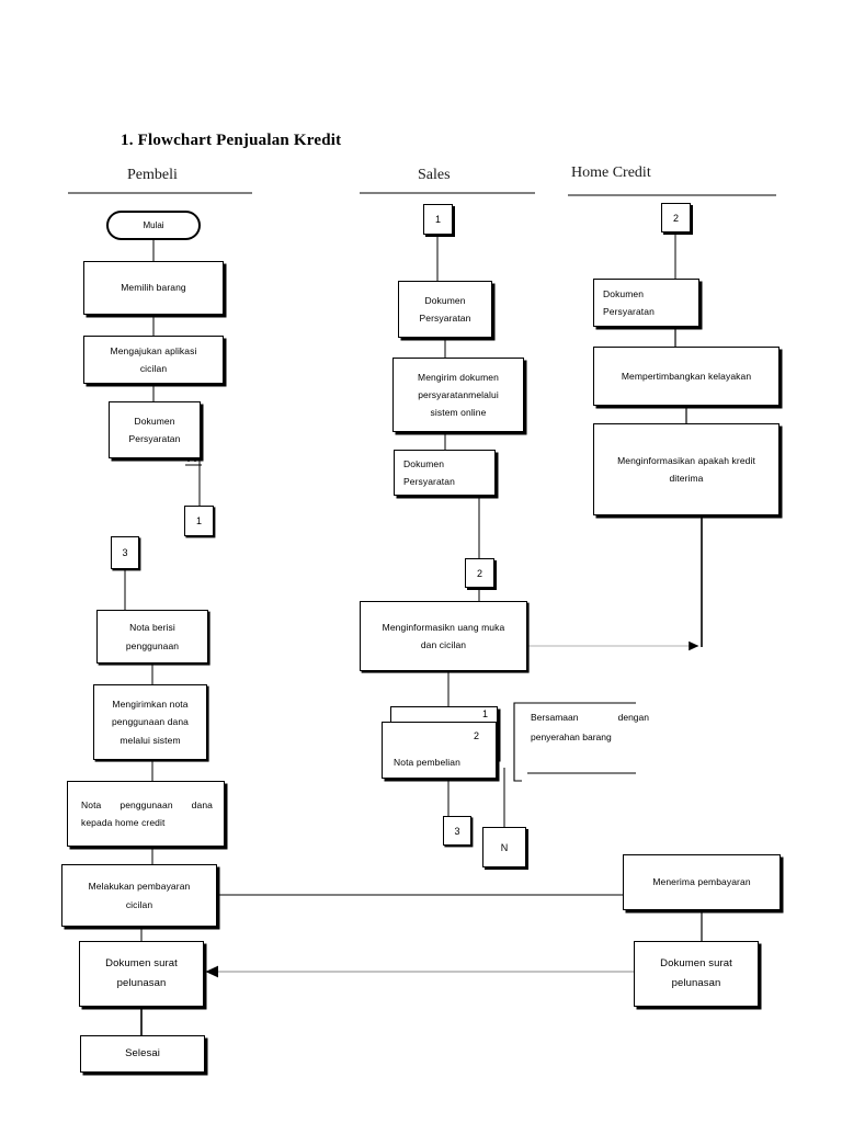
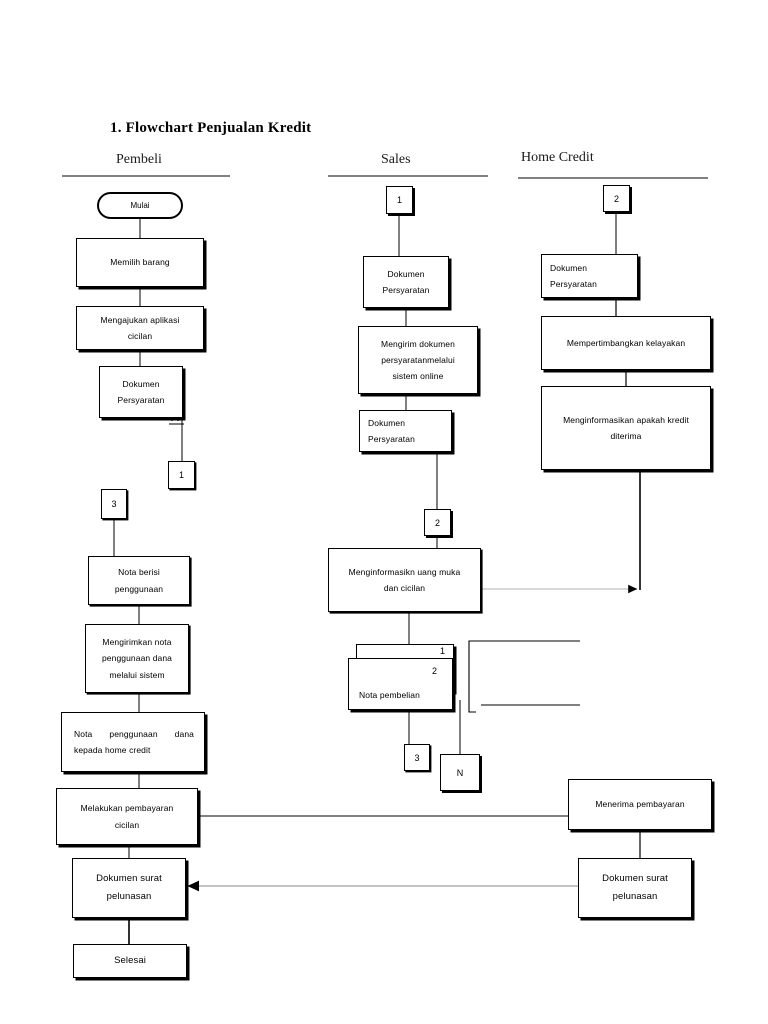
  1. Flowchart Penjualan Kredit
  Pembeli
  Sales
  Home Credit
  Mulai
  Memilih barang
  Mengajukan aplikasi
  cicilan
  Dokumen
  Persyaratan
  1
  3
  Nota berisi
  penggunaan
  Mengirimkan nota
  penggunaan dana
  melalui sistem
  Nota
  penggunaan
  dana
  kepada home credit
  Melakukan pembayaran
  cicilan
  Dokumen surat
  pelunasan
  Selesai
  1
  Dokumen
  Persyaratan
  Mengirim dokumen
  persyaratanmelalui
  sistem online
  Dokumen
  Persyaratan
  2
  Menginformasikn uang muka
  dan cicilan
  1
  Nota pembelian
  2
  3
  N
- Bersamaan
- dengan
- penyerahan barang
  2
  Dokumen
  Persyaratan
  Mempertimbangkan kelayakan
  Menginformasikan apakah kredit
  diterima
  Menerima pembayaran
  Dokumen surat
  pelunasan
